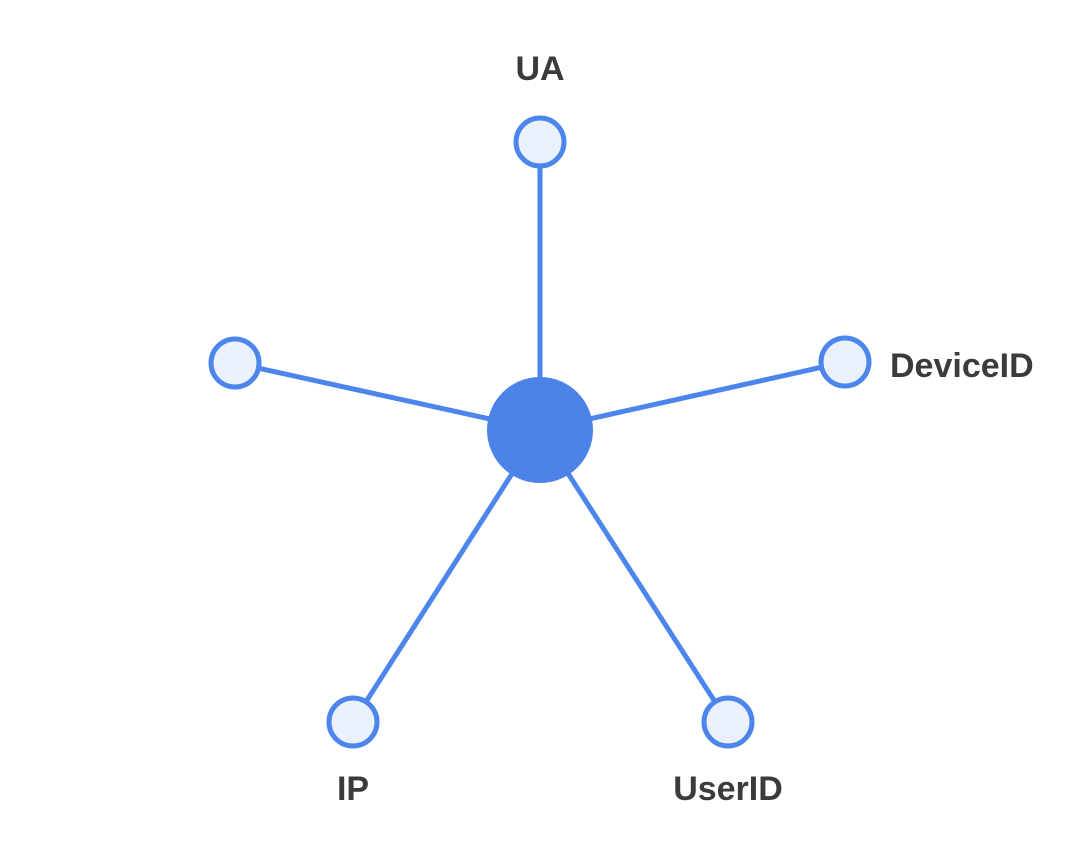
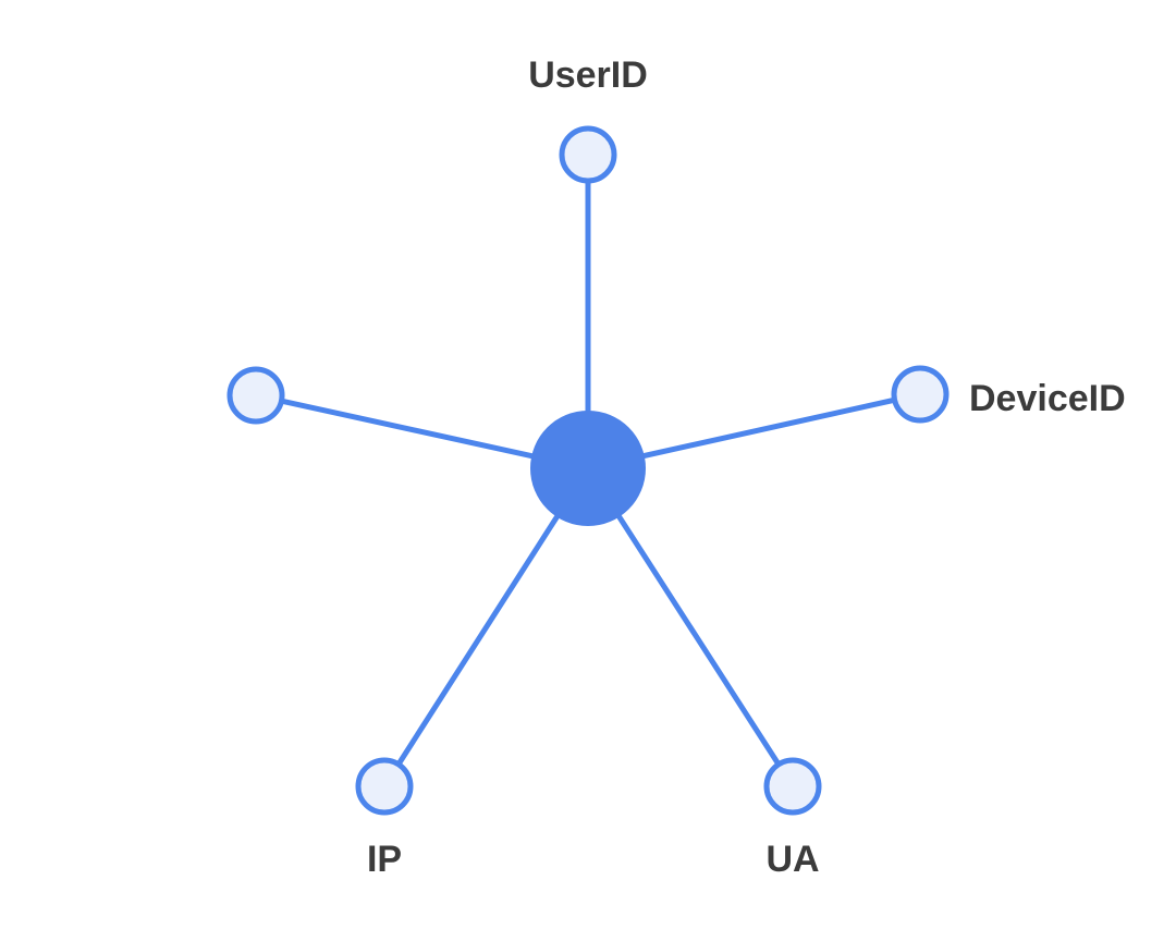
- UA
+ UserID
  DeviceID
- UserID
+ UA
  IP
